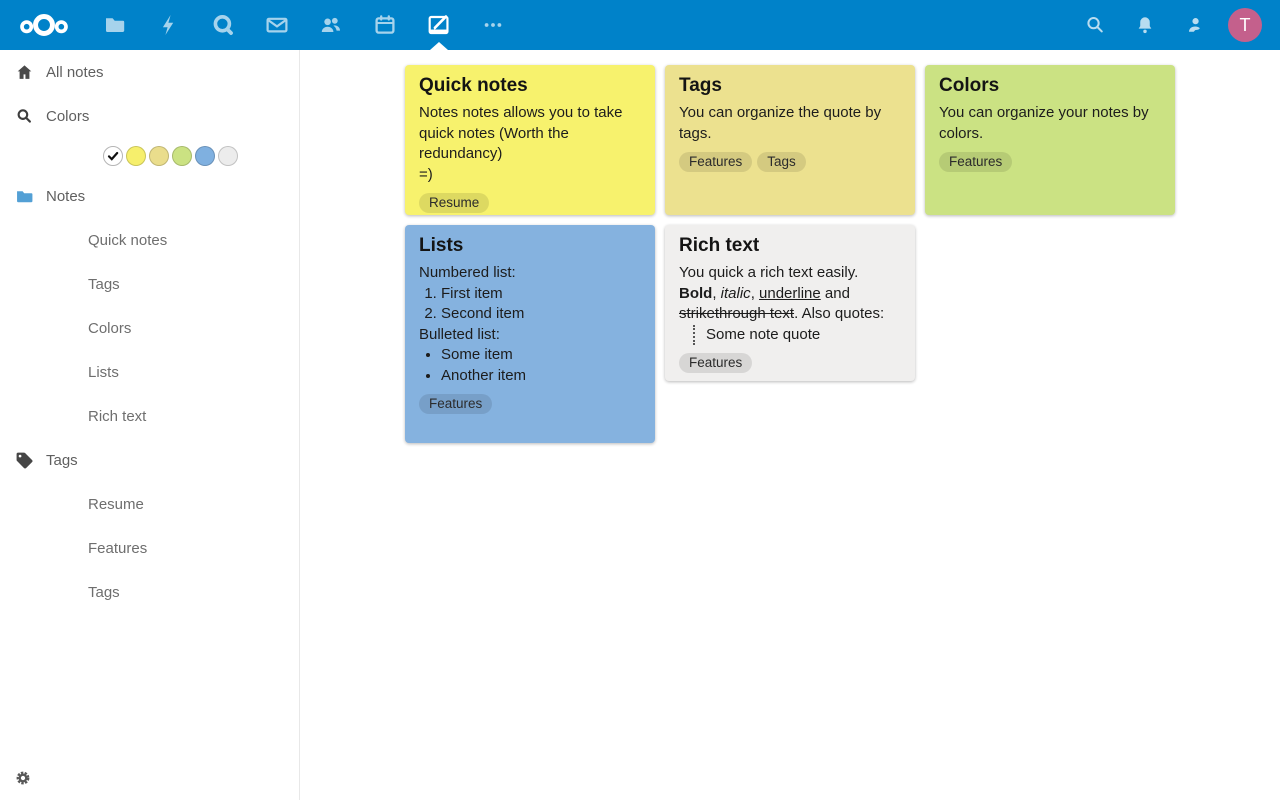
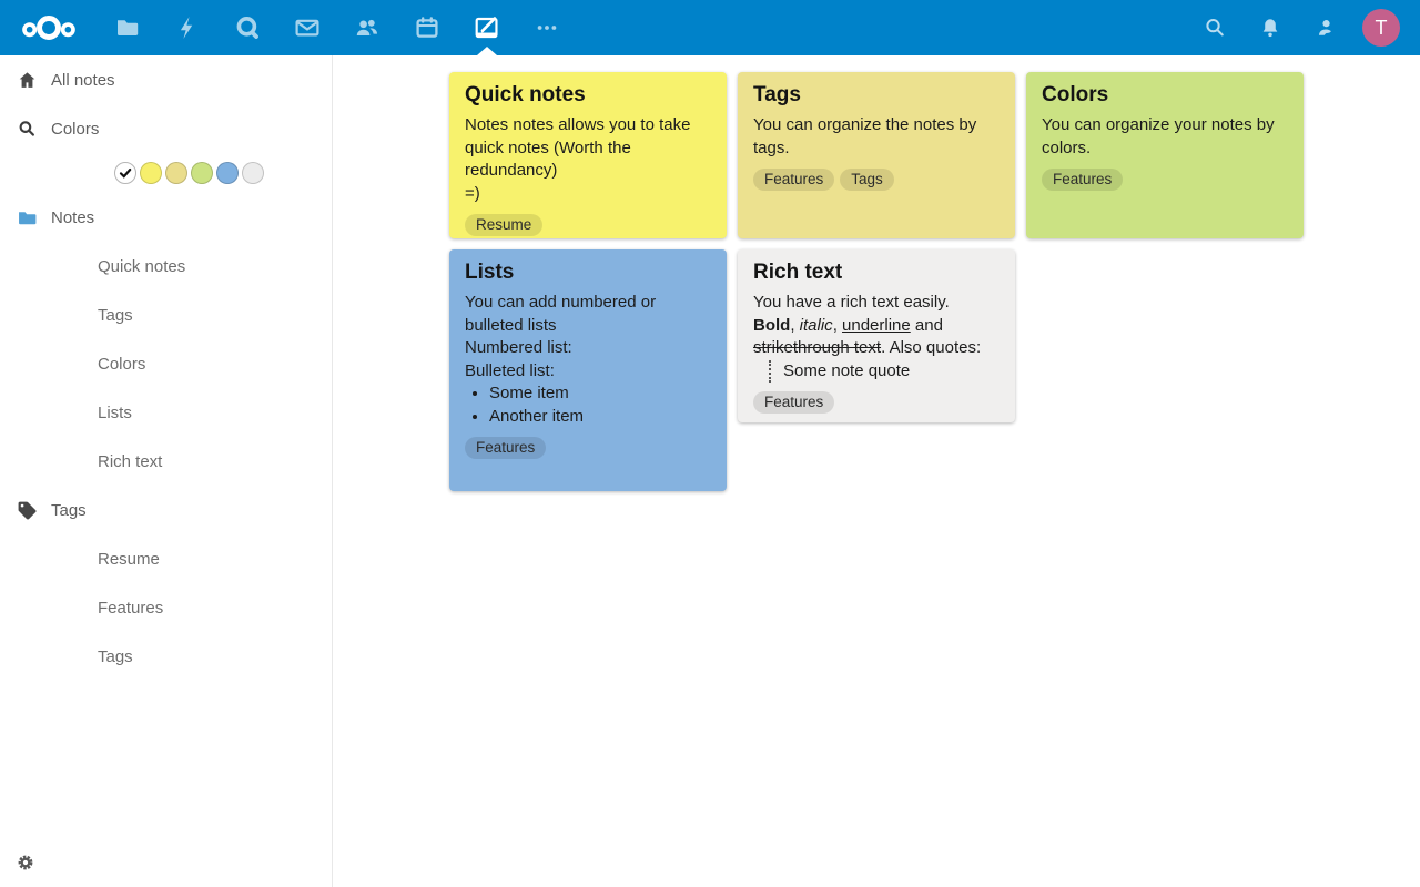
  T
  All notes
  Colors
  Notes
  Quick notes
  Tags
  Colors
  Lists
  Rich text
  Tags
  Resume
  Features
  Tags
  Quick notes
  Notes notes allows you to take quick notes (Worth the redundancy)
  =)
  Resume
  Lists
+ You can add numbered or bulleted lists
  Numbered list:
- First item
- Second item
  Bulleted list:
  Some item
  Another item
  Features
  Tags
- You can organize the quote by tags.
+ You can organize the notes by tags.
  Features
  Tags
  Rich text
- You quick a rich text easily. Bold, italic, underline and strikethrough text. Also quotes:
+ You have a rich text easily. Bold, italic, underline and strikethrough text. Also quotes:
  Some note quote
  Features
  Colors
  You can organize your notes by colors.
  Features
